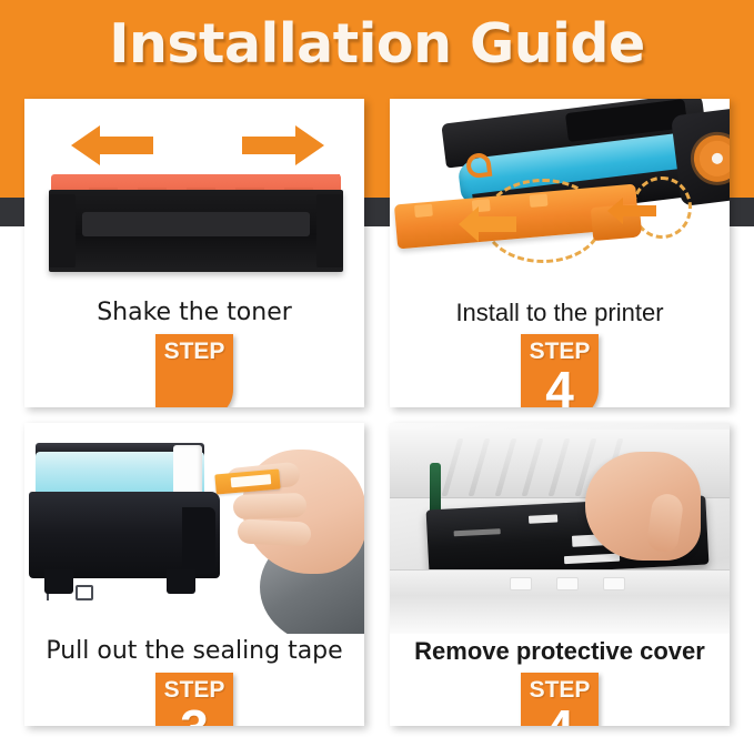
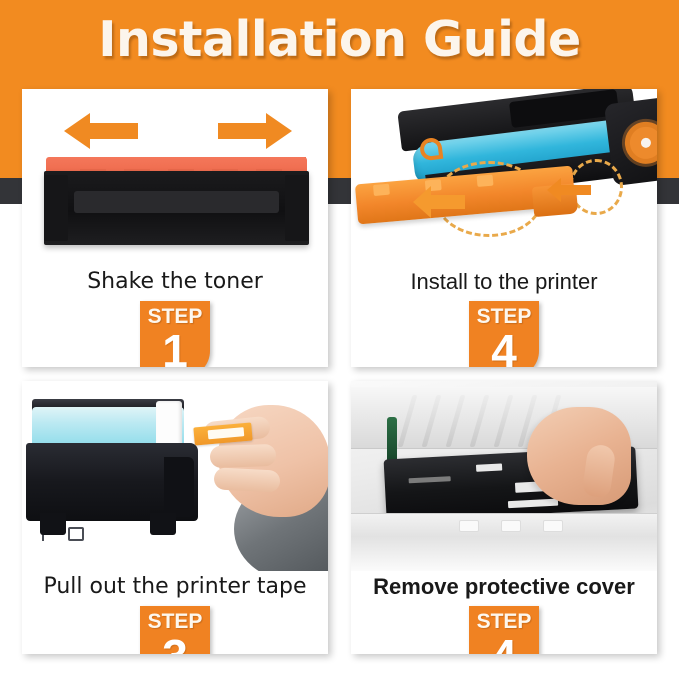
  Installation Guide
  Shake the toner
  STEP
+ 1
  Install to the printer
  STEP
  4
- Pull out the sealing tape
+ Pull out the printer tape
  STEP
  Remove protective cover
  STEP
